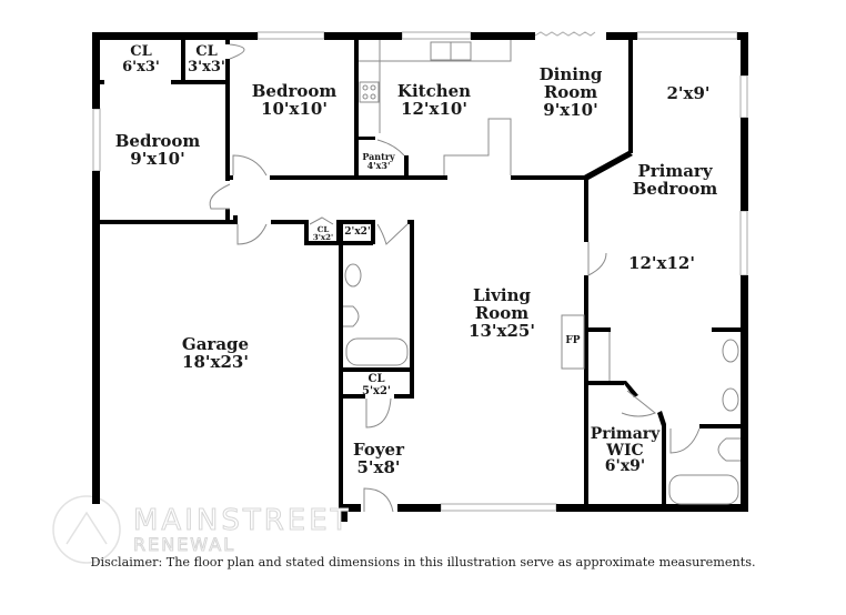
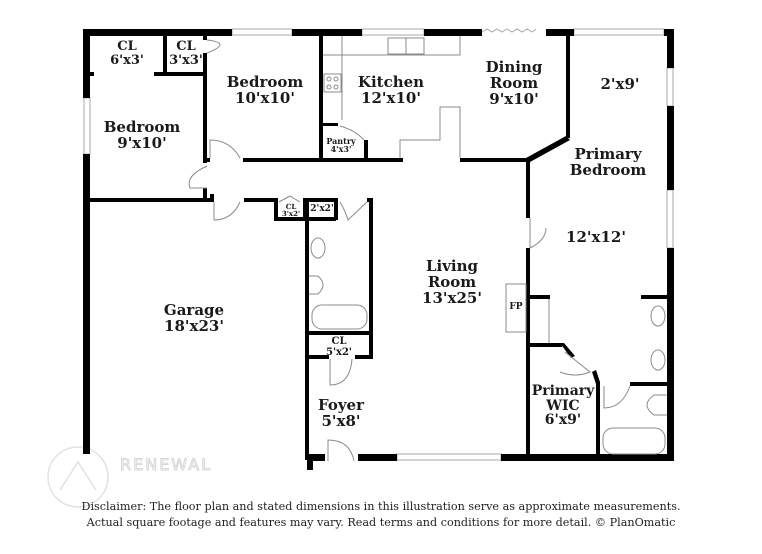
  CL
  6'x3'
  CL
  3'x3'
  Bedroom
  10'x10'
  Bedroom
  9'x10'
  Kitchen
  12'x10'
  Pantry
  4'x3'
  Dining
  Room
  9'x10'
  2'x9'
  Primary
  Bedroom
  12'x12'
  Garage
  18'x23'
  CL
  3'x2'
  2'x2'
  Living
  Room
  13'x25'
  FP
  CL
  5'x2'
  Foyer
  5'x8'
  Primary
  WIC
  6'x9'
- MAINSTREET
  RENEWAL
  Disclaimer: The floor plan and stated dimensions in this illustration serve as approximate measurements.
+ Actual square footage and features may vary. Read terms and conditions for more detail. © PlanOmatic
